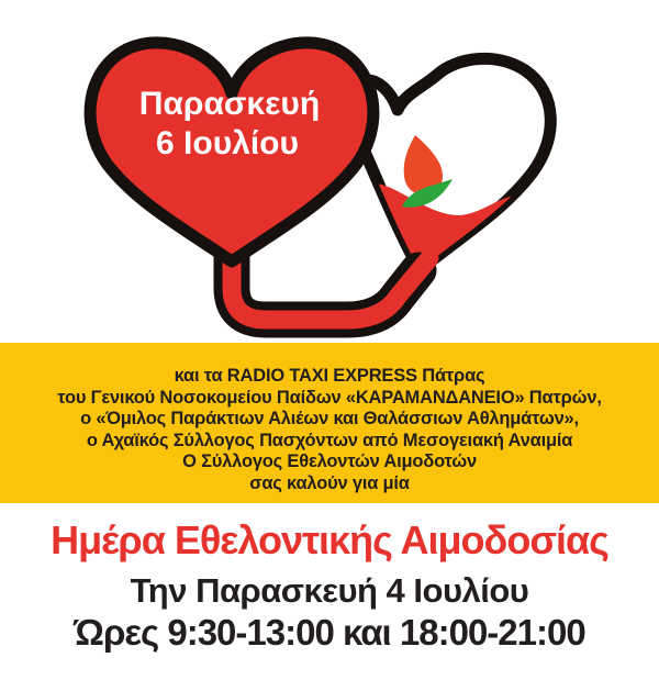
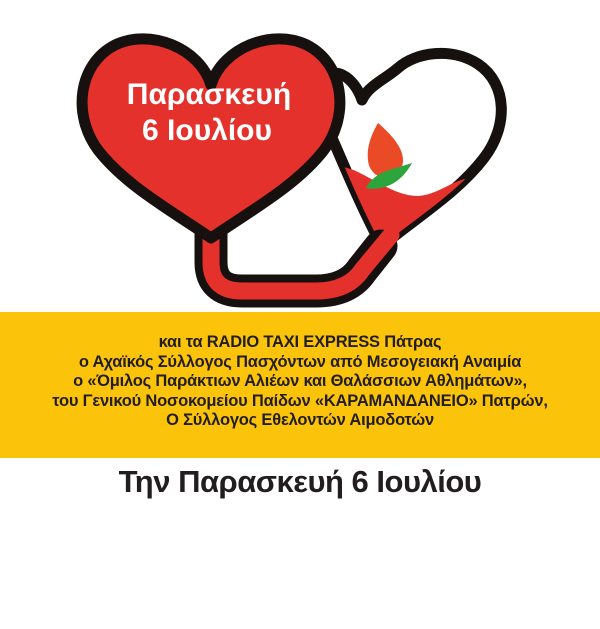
  Παρασκευή
  6 Ιουλίου
  και τα RADIO TAXI EXPRESS Πάτρας
- του Γενικού Νοσοκομείου Παίδων «ΚΑΡΑΜΑΝΔΑΝΕΙΟ» Πατρών,
+ ο Αχαϊκός Σύλλογος Πασχόντων από Μεσογειακή Αναιμία
  ο «Όμιλος Παράκτιων Αλιέων και Θαλάσσιων Αθλημάτων»,
- ο Αχαϊκός Σύλλογος Πασχόντων από Μεσογειακή Αναιμία
+ του Γενικού Νοσοκομείου Παίδων «ΚΑΡΑΜΑΝΔΑΝΕΙΟ» Πατρών,
  Ο Σύλλογος Εθελοντών Αιμοδοτών
- σας καλούν για μία
- Ημέρα Εθελοντικής Αιμοδοσίας
- Την Παρασκευή 4 Ιουλίου
+ Την Παρασκευή 6 Ιουλίου
- Ώρες 9:30-13:00 και 18:00-21:00
